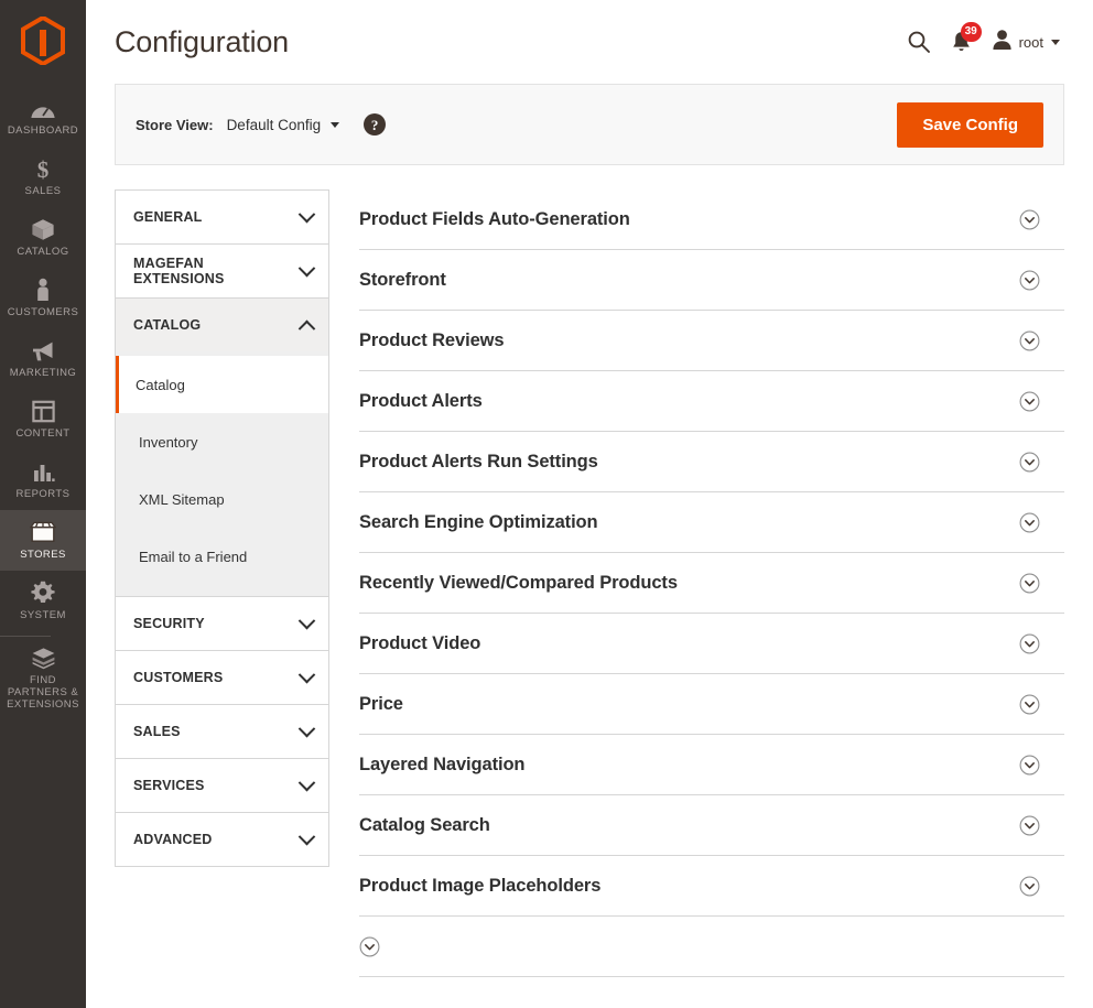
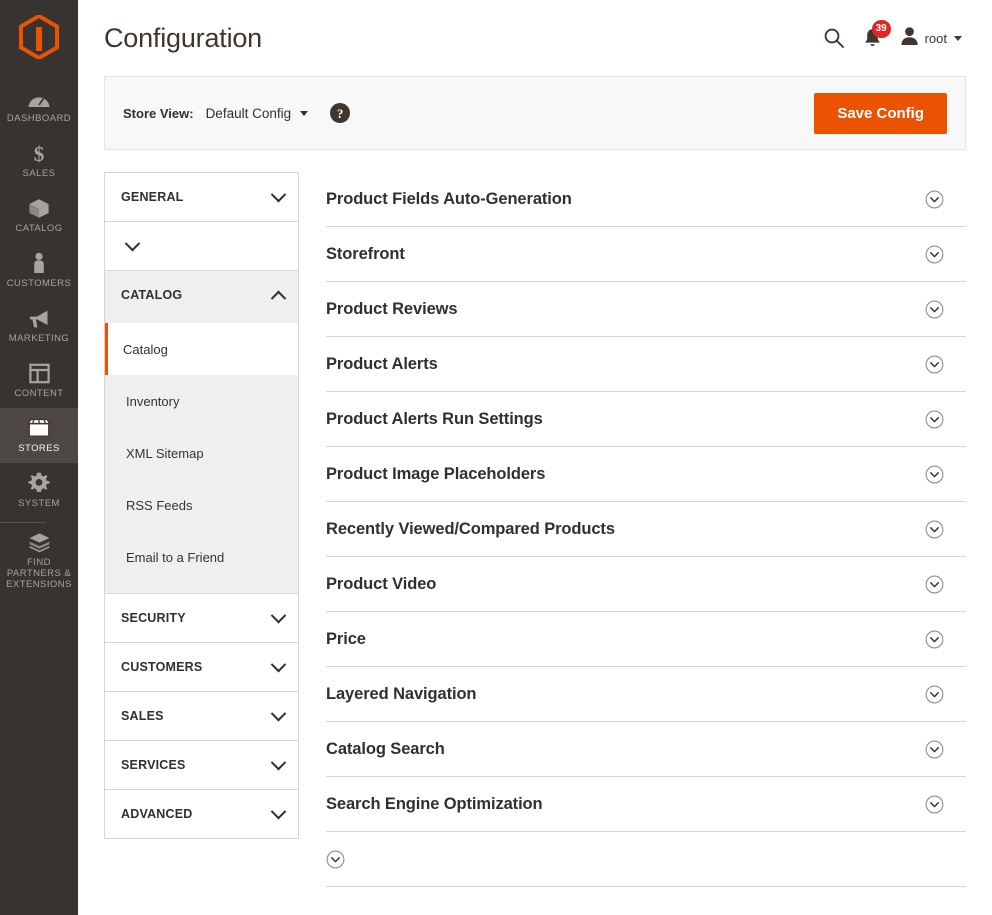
  DASHBOARD
  $
  SALES
  CATALOG
  CUSTOMERS
  MARKETING
  CONTENT
- REPORTS
  STORES
  SYSTEM
  FIND PARTNERS & EXTENSIONS
  Configuration
  39
  root
  Store View:
  Default Config
  ?
  Save Config
  GENERAL
- MAGEFAN EXTENSIONS
  CATALOG
  Catalog
  Inventory
  XML Sitemap
+ RSS Feeds
  Email to a Friend
  SECURITY
  CUSTOMERS
  SALES
  SERVICES
  ADVANCED
  Product Fields Auto-Generation
  Storefront
  Product Reviews
  Product Alerts
  Product Alerts Run Settings
- Search Engine Optimization
+ Product Image Placeholders
  Recently Viewed/Compared Products
  Product Video
  Price
  Layered Navigation
  Catalog Search
- Product Image Placeholders
+ Search Engine Optimization
